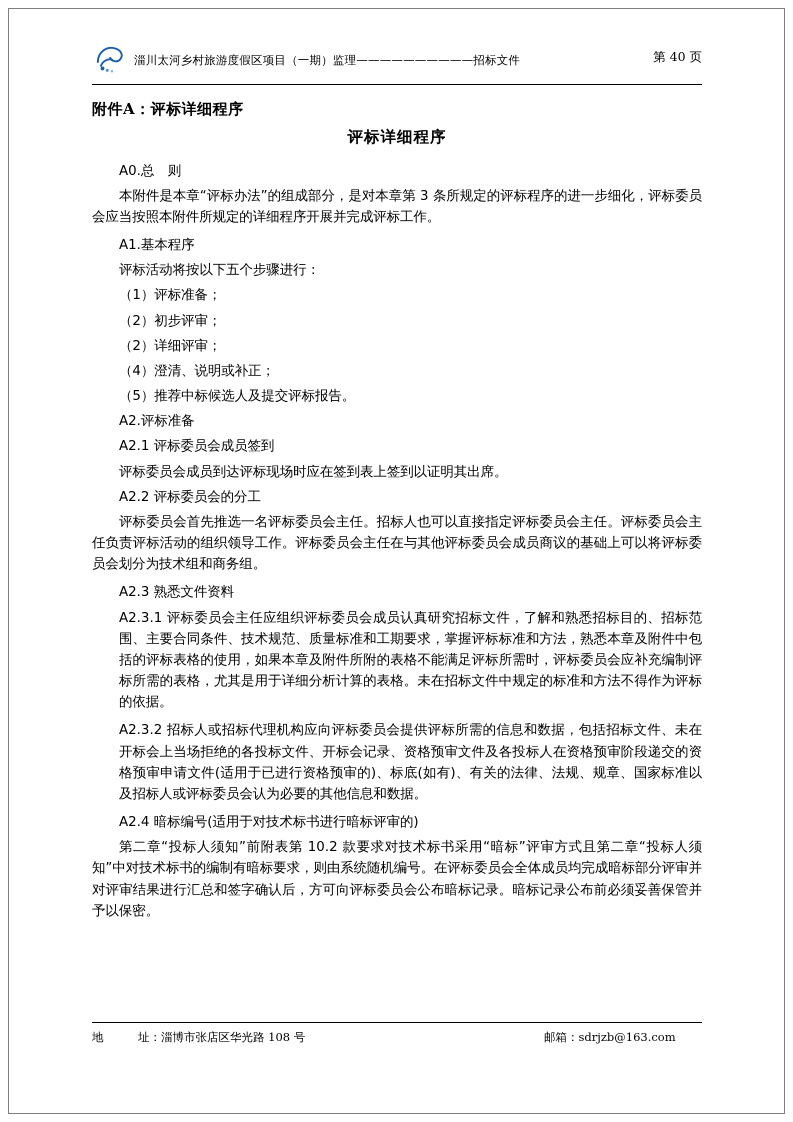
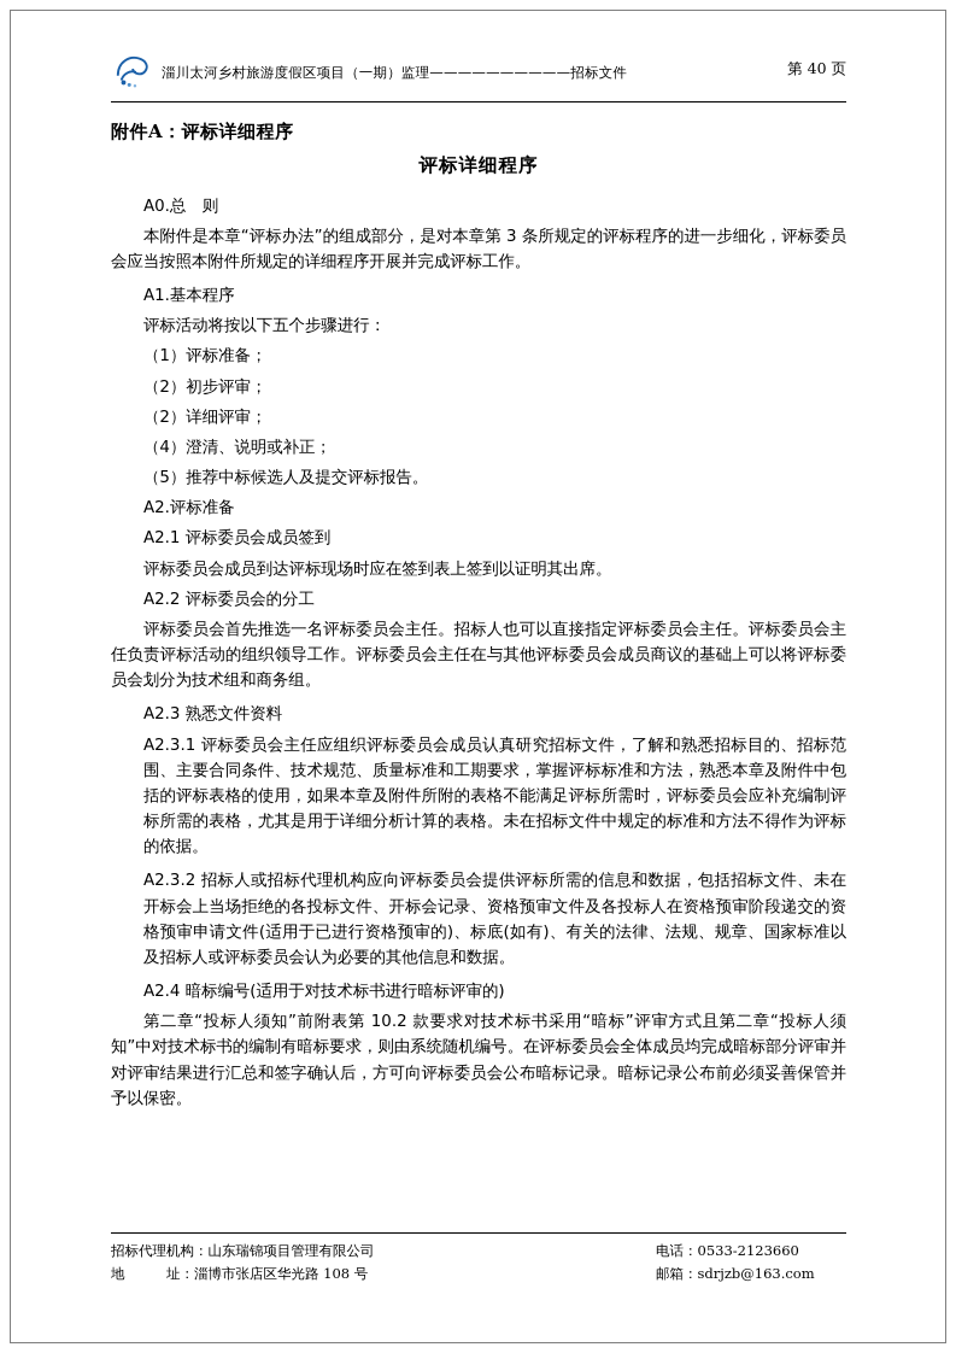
  淄川太河乡村旅游度假区项目（一期）监理——————————招标文件
  第 40 页
  附件A：评标详细程序
  评标详细程序
  A0.总 则
  本附件是本章“评标办法”的组成部分，是对本章第 3 条所规定的评标程序的进一步细化，评标委员会应当按照本附件所规定的详细程序开展并完成评标工作。
  A1.基本程序
  评标活动将按以下五个步骤进行：
  （1）评标准备；
  （2）初步评审；
  （2）详细评审；
  （4）澄清、说明或补正；
  （5）推荐中标候选人及提交评标报告。
  A2.评标准备
  A2.1 评标委员会成员签到
  评标委员会成员到达评标现场时应在签到表上签到以证明其出席。
  A2.2 评标委员会的分工
  评标委员会首先推选一名评标委员会主任。招标人也可以直接指定评标委员会主任。评标委员会主任负责评标活动的组织领导工作。评标委员会主任在与其他评标委员会成员商议的基础上可以将评标委员会划分为技术组和商务组。
  A2.3 熟悉文件资料
  A2.3.1 评标委员会主任应组织评标委员会成员认真研究招标文件，了解和熟悉招标目的、招标范围、主要合同条件、技术规范、质量标准和工期要求，掌握评标标准和方法，熟悉本章及附件中包括的评标表格的使用，如果本章及附件所附的表格不能满足评标所需时，评标委员会应补充编制评标所需的表格，尤其是用于详细分析计算的表格。未在招标文件中规定的标准和方法不得作为评标的依据。
  A2.3.2 招标人或招标代理机构应向评标委员会提供评标所需的信息和数据，包括招标文件、未在开标会上当场拒绝的各投标文件、开标会记录、资格预审文件及各投标人在资格预审阶段递交的资格预审申请文件(适用于已进行资格预审的)、标底(如有)、有关的法律、法规、规章、国家标准以及招标人或评标委员会认为必要的其他信息和数据。
  A2.4 暗标编号(适用于对技术标书进行暗标评审的)
  第二章“投标人须知”前附表第 10.2 款要求对技术标书采用“暗标”评审方式且第二章“投标人须知”中对技术标书的编制有暗标要求，则由系统随机编号。在评标委员会全体成员均完成暗标部分评审并对评审结果进行汇总和签字确认后，方可向评标委员会公布暗标记录。暗标记录公布前必须妥善保管并予以保密。
+ 招标代理机构：山东瑞锦项目管理有限公司
+ 电话：0533-2123660
  地 址：淄博市张店区华光路 108 号
  邮箱：sdrjzb@163.com
